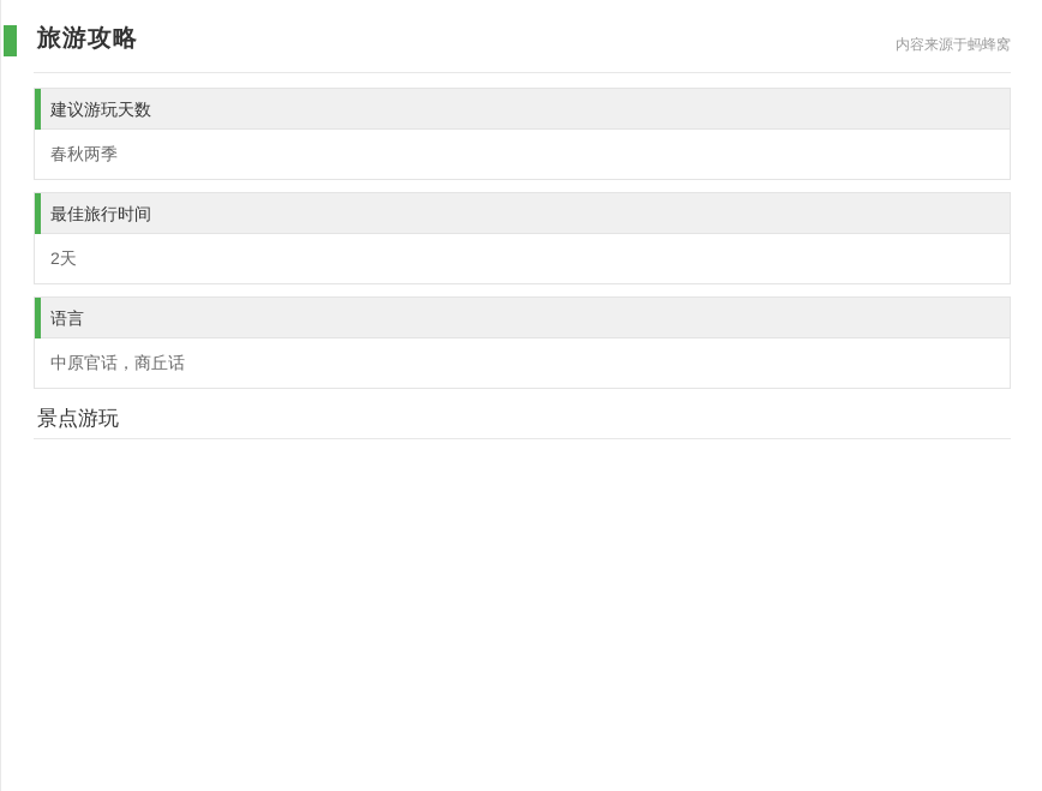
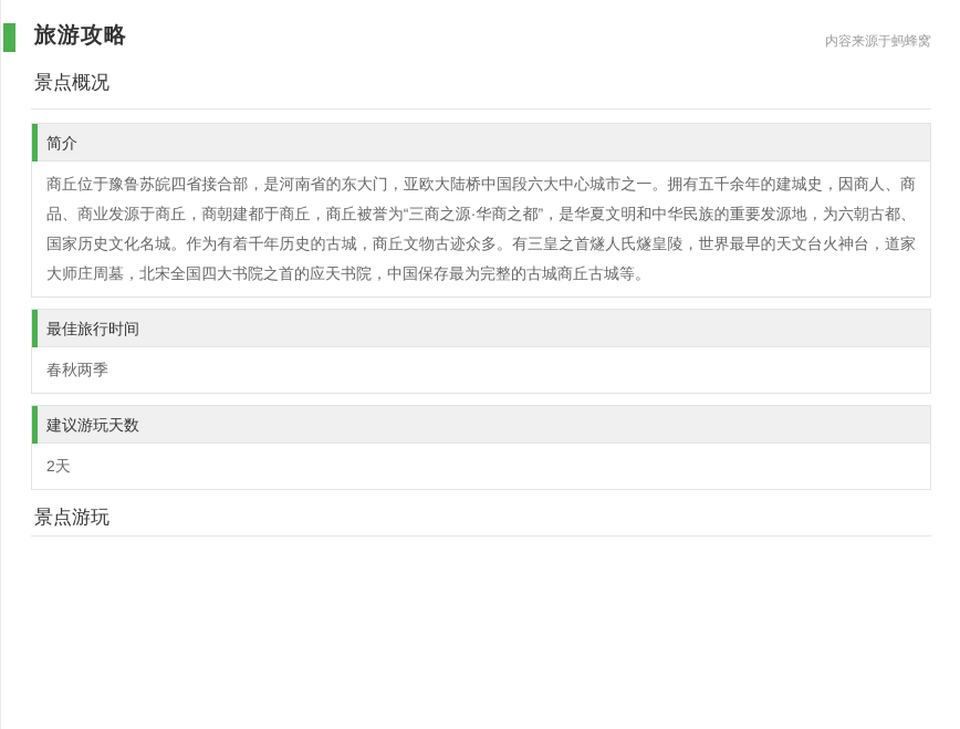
  旅游攻略
  内容来源于蚂蜂窝
+ 景点概况
+ 简介
+ 商丘位于豫鲁苏皖四省接合部，是河南省的东大门，亚欧大陆桥中国段六大中心城市之一。拥有五千余年的建城史，因商人、商品、商业发源于商丘，商朝建都于商丘，商丘被誉为“三商之源·华商之都”，是华夏文明和中华民族的重要发源地，为六朝古都、国家历史文化名城。作为有着千年历史的古城，商丘文物古迹众多。有三皇之首燧人氏燧皇陵，世界最早的天文台火神台，道家大师庄周墓，北宋全国四大书院之首的应天书院，中国保存最为完整的古城商丘古城等。
- 建议游玩天数
+ 最佳旅行时间
  春秋两季
- 最佳旅行时间
+ 建议游玩天数
  2天
- 语言
- 中原官话，商丘话
  景点游玩
